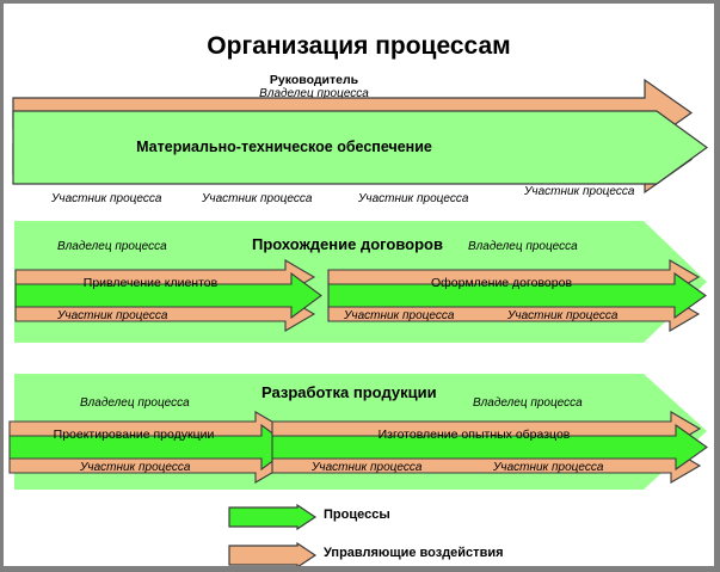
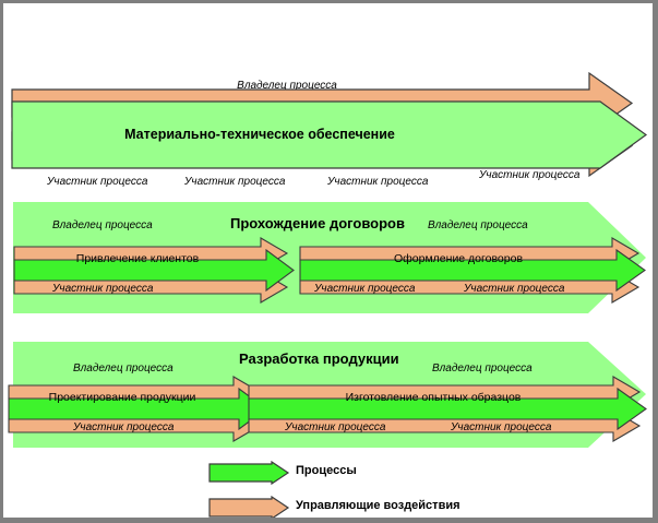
- Организация процессам
- Руководитель
  Владелец процесса
  Материально-техническое обеспечение
  Участник процесса
  Участник процесса
  Участник процесса
  Участник процесса
  Прохождение договоров
  Владелец процесса
  Владелец процесса
  Привлечение клиентов
  Оформление договоров
  Участник процесса
  Участник процесса
  Участник процесса
  Разработка продукции
  Владелец процесса
  Владелец процесса
  Проектирование продукции
  Изготовление опытных образцов
  Участник процесса
  Участник процесса
  Участник процесса
  Процессы
  Управляющие воздействия
